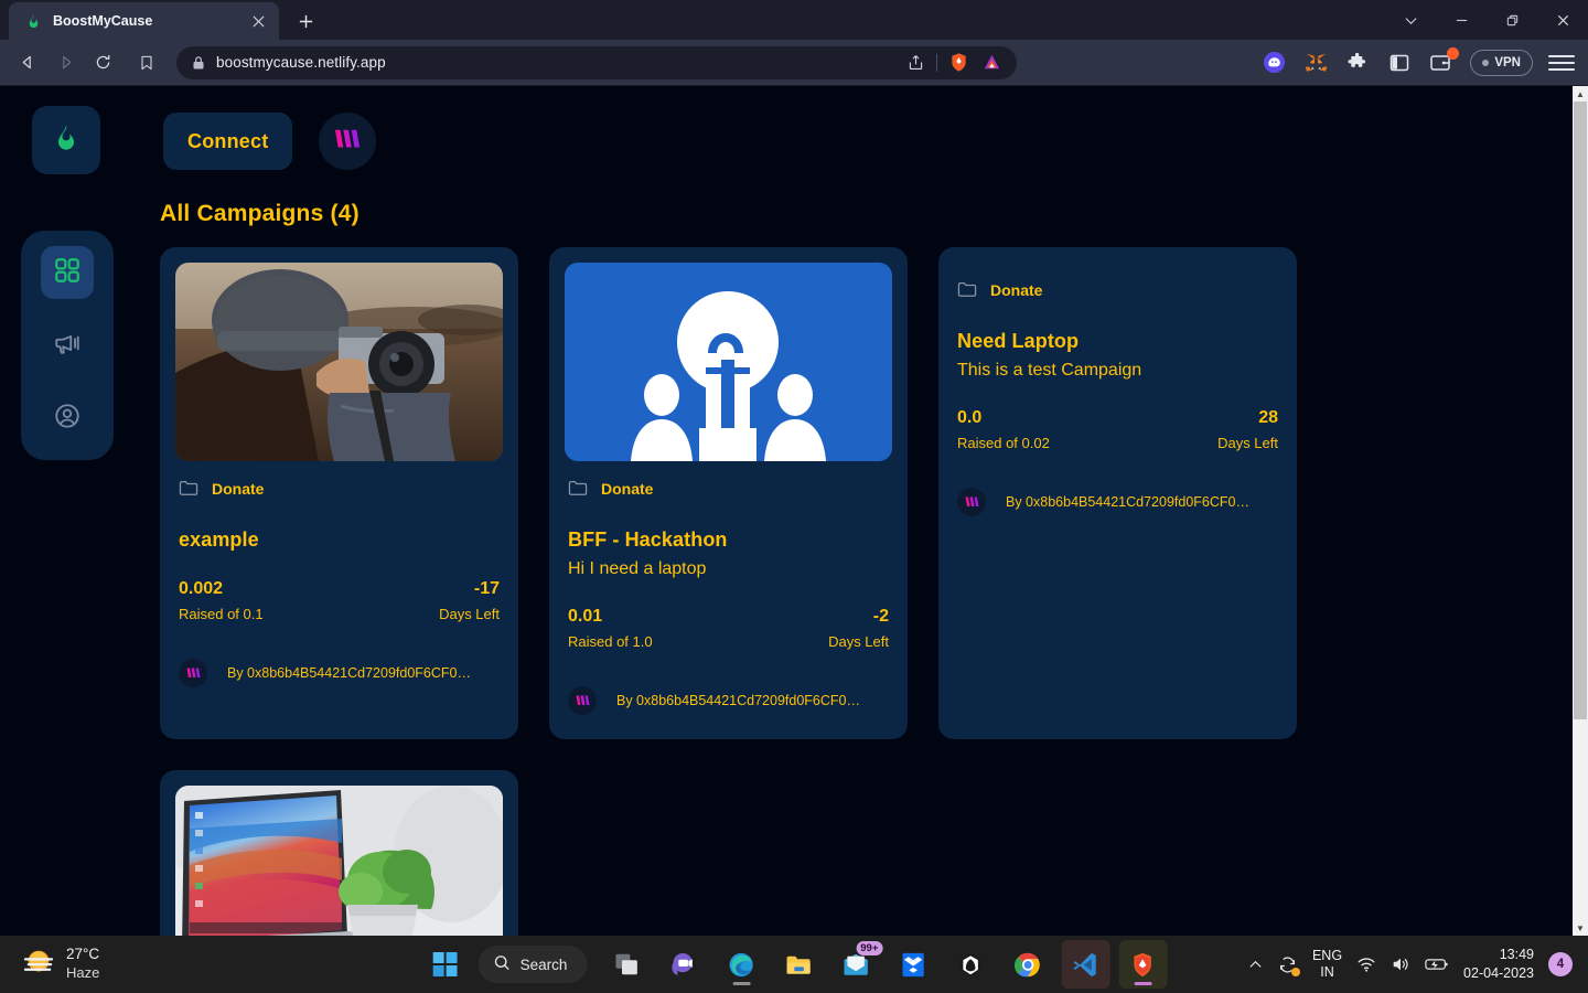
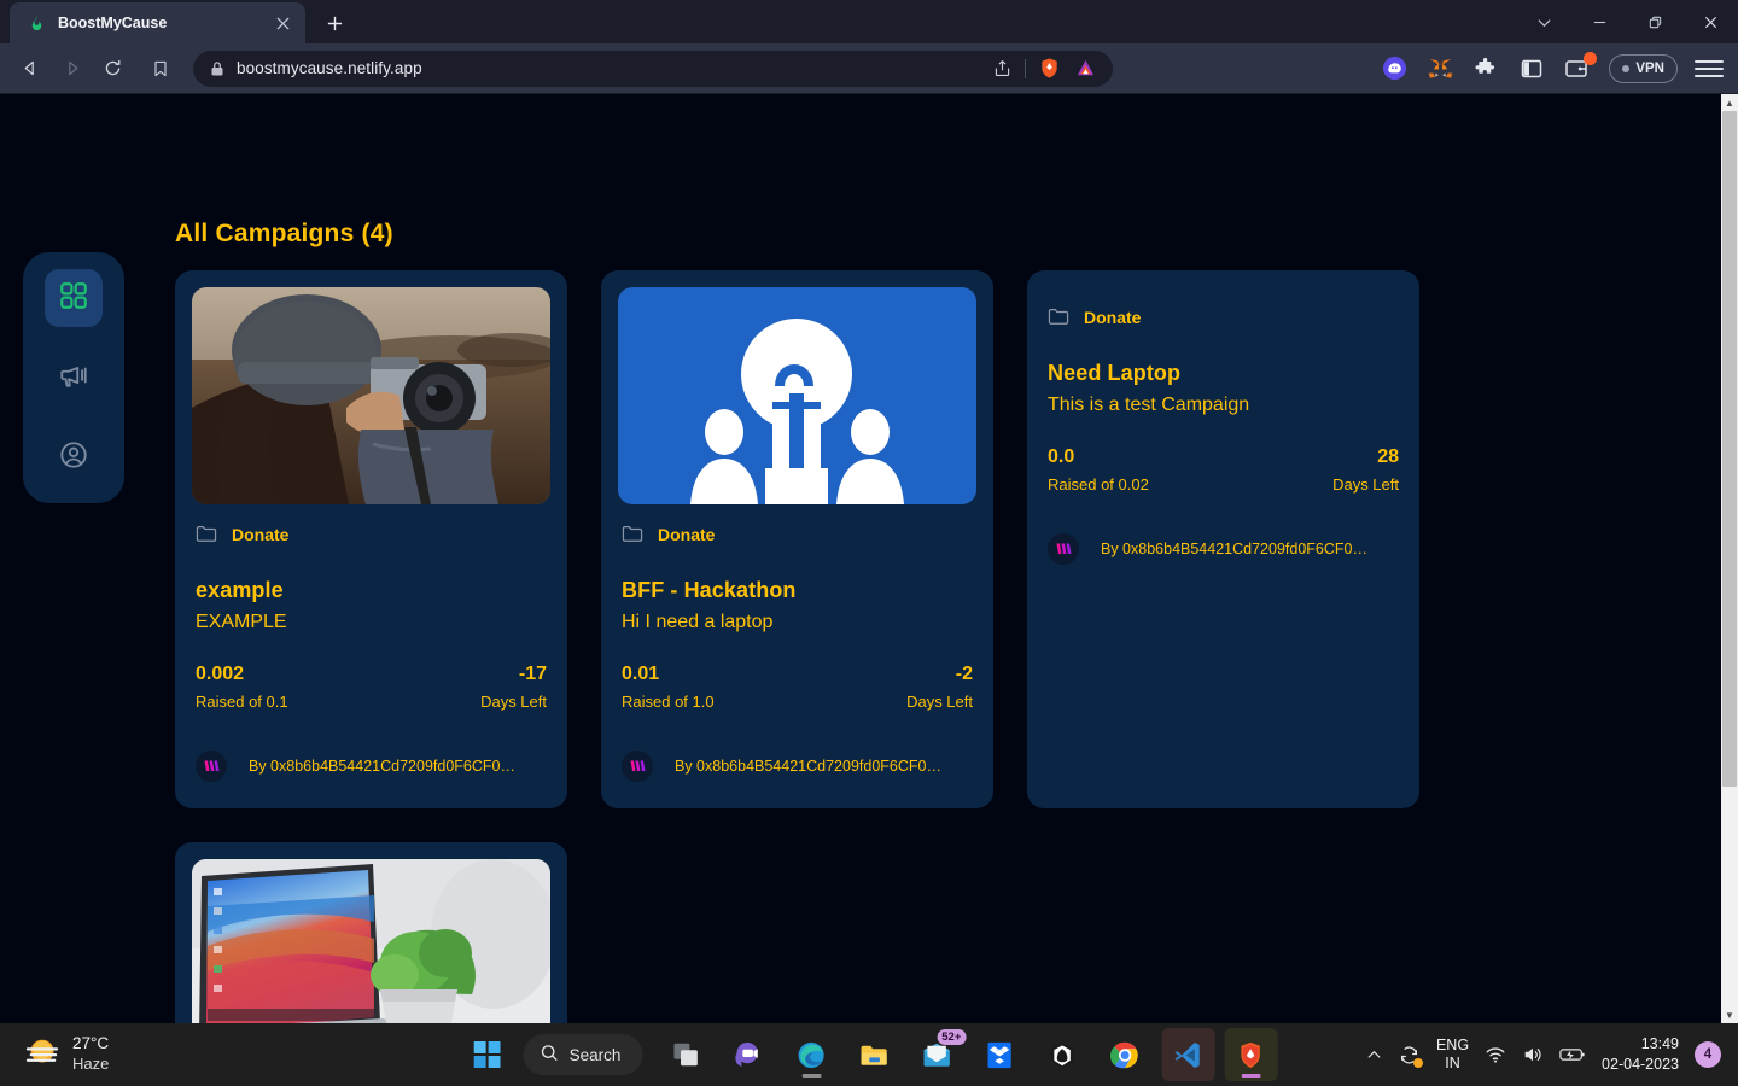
  BoostMyCause
  boostmycause.netlify.app
  VPN
- Connect
  All Campaigns (4)
  Donate
  example
+ EXAMPLE
  0.002
  Raised of 0.1
  -17
  Days Left
  By 0x8b6b4B54421Cd7209fd0F6CF0…
  Donate
  BFF - Hackathon
  Hi I need a laptop
  0.01
  Raised of 1.0
  -2
  Days Left
  By 0x8b6b4B54421Cd7209fd0F6CF0…
  Donate
  Need Laptop
  This is a test Campaign
  0.0
  Raised of 0.02
  28
  Days Left
  By 0x8b6b4B54421Cd7209fd0F6CF0…
  ▲
  ▼
  27°C
  Haze
  Search
- 99+
+ 52+
  ENG
  IN
  13:49
  02-04-2023
  4
